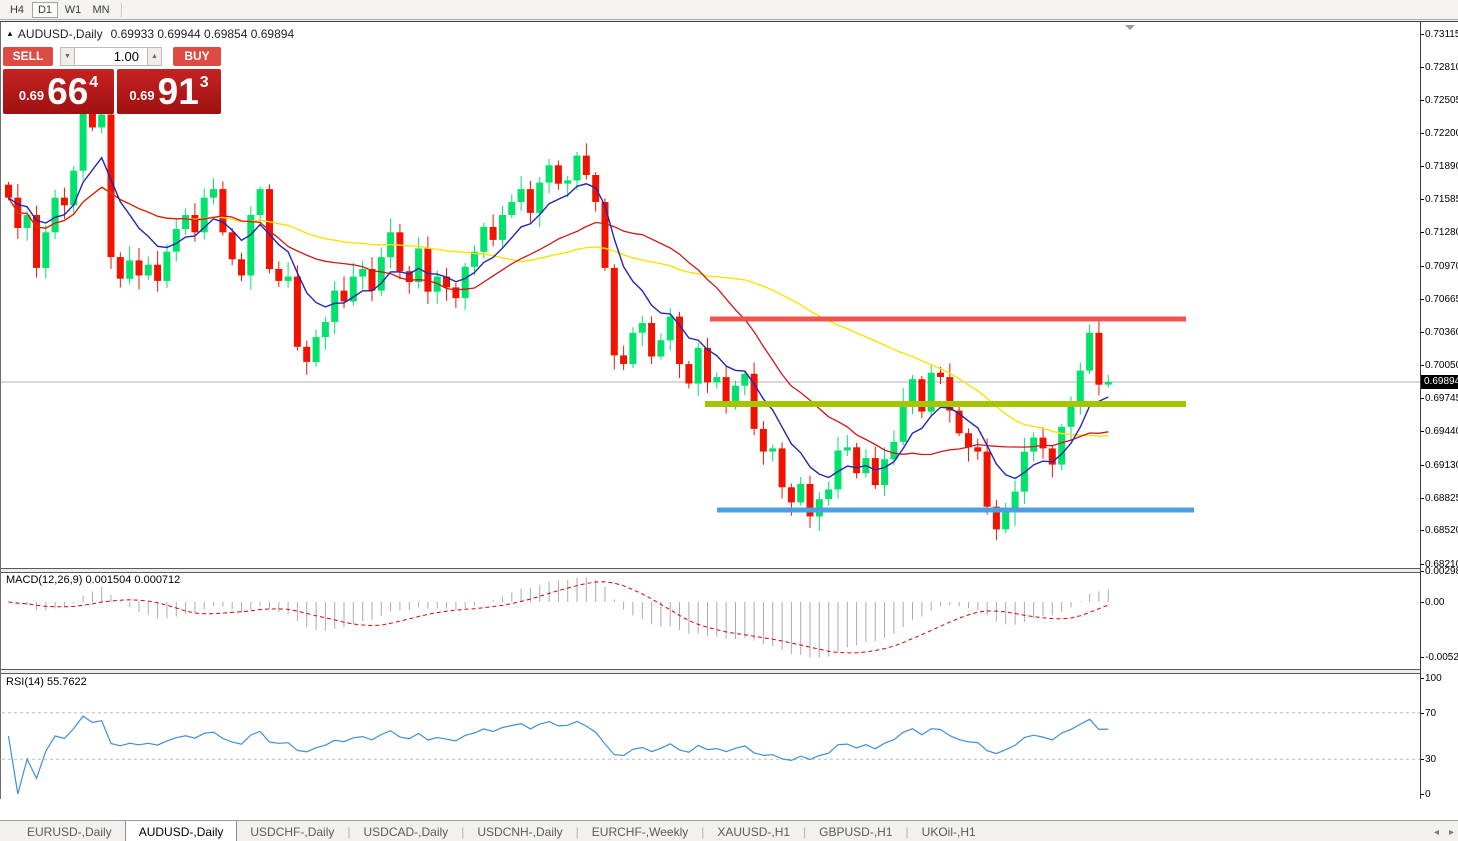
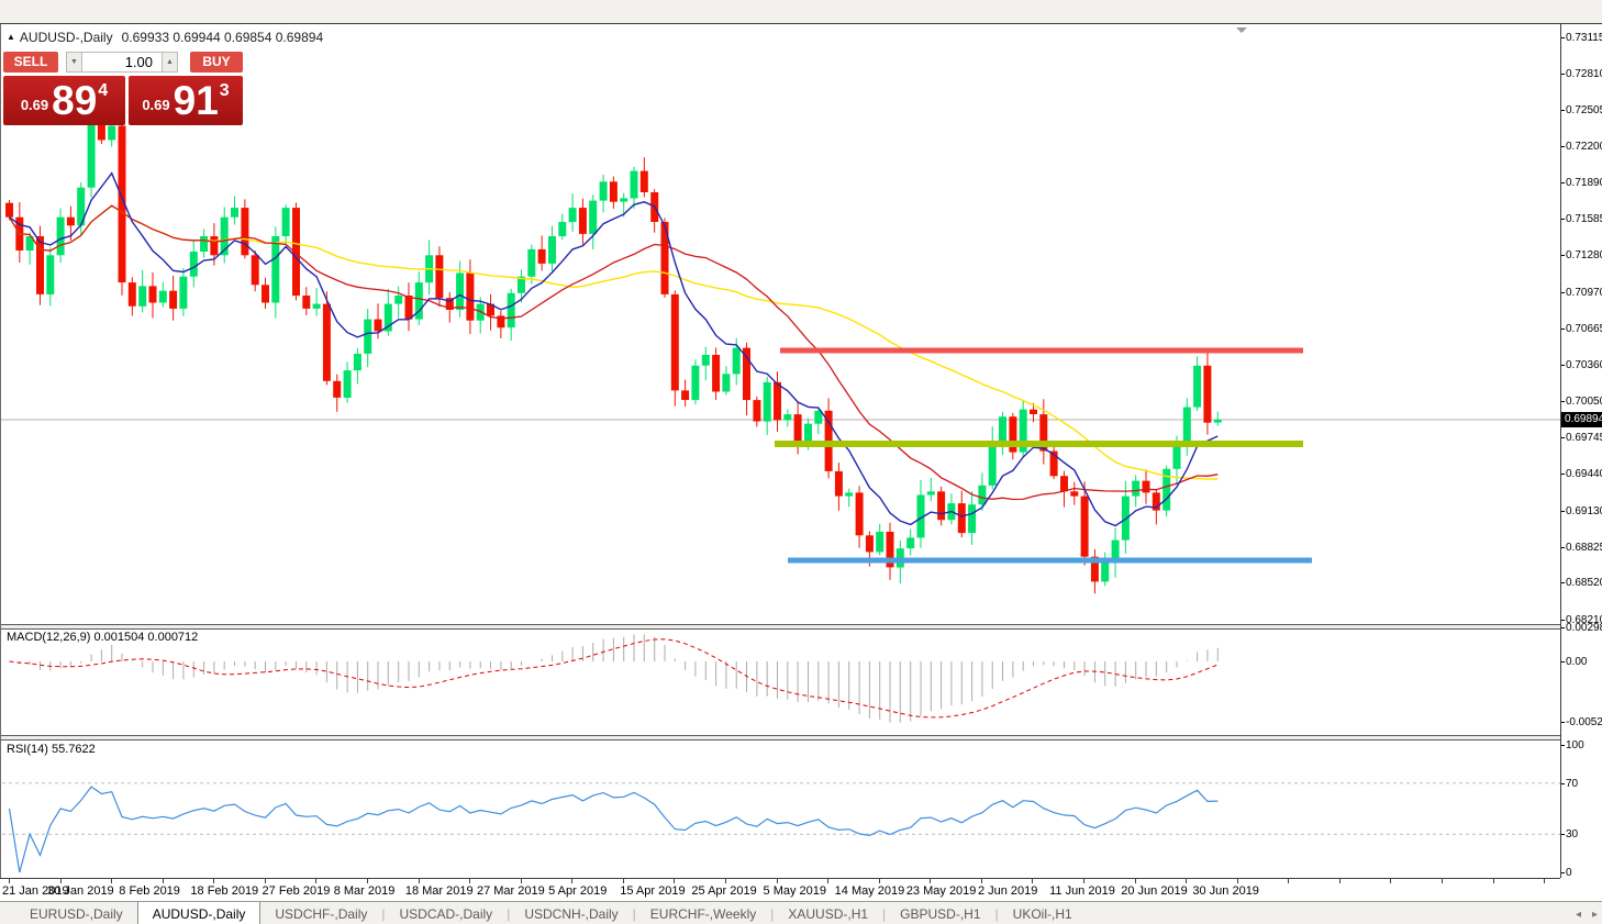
- H4
- D1
- W1
- MN
  0.7311
  0.7281
  0.7250
  0.7220
  0.7189
  0.7158
  0.7128
  0.7097
  0.7066
  0.7036
  0.7005
  0.6974
  0.6944
  0.6913
  0.6882
  0.6852
  0.6821
  0.0029
  0.00
  -0.0052
  100
  70
  30
  0
  0.69894
  ▲ AUDUSD-,Daily 0.69933 0.69944 0.69854 0.69894
  SELL
  1.00
  BUY
  0.69
- 66
+ 89
  4
  0.69
  91
  3
  MACD(12,26,9) 0.001504 0.000712
  RSI(14) 55.7622
+ 21 Jan 2019
+ 30 Jan 2019
+ 8 Feb 2019
+ 18 Feb 2019
+ 27 Feb 2019
+ 8 Mar 2019
+ 18 Mar 2019
+ 27 Mar 2019
+ 5 Apr 2019
+ 15 Apr 2019
+ 25 Apr 2019
+ 5 May 2019
+ 14 May 2019
+ 23 May 2019
+ 2 Jun 2019
+ 11 Jun 2019
+ 20 Jun 2019
+ 30 Jun 2019
  EURUSD-,Daily
  AUDUSD-,Daily
  USDCHF-,Daily
  |
  USDCAD-,Daily
  |
  USDCNH-,Daily
  |
  EURCHF-,Weekly
  |
  XAUUSD-,H1
  |
  GBPUSD-,H1
  |
  UKOil-,H1
  ◂
  ▸
